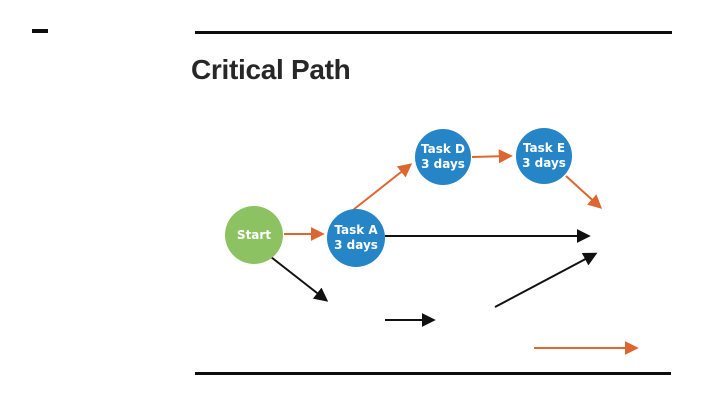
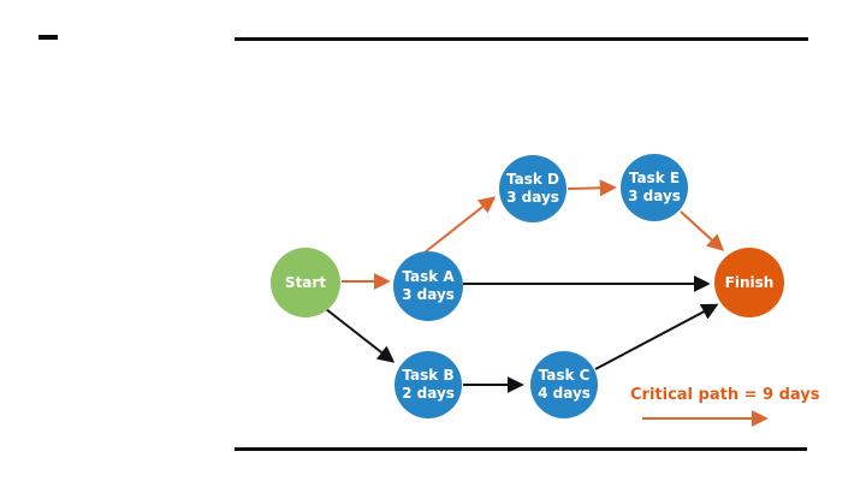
- Critical Path
  Start
  Task A
  3 days
+ Task B
+ 2 days
+ Task C
+ 4 days
  Task D
  3 days
  Task E
  3 days
+ Finish
+ Critical path = 9 days
